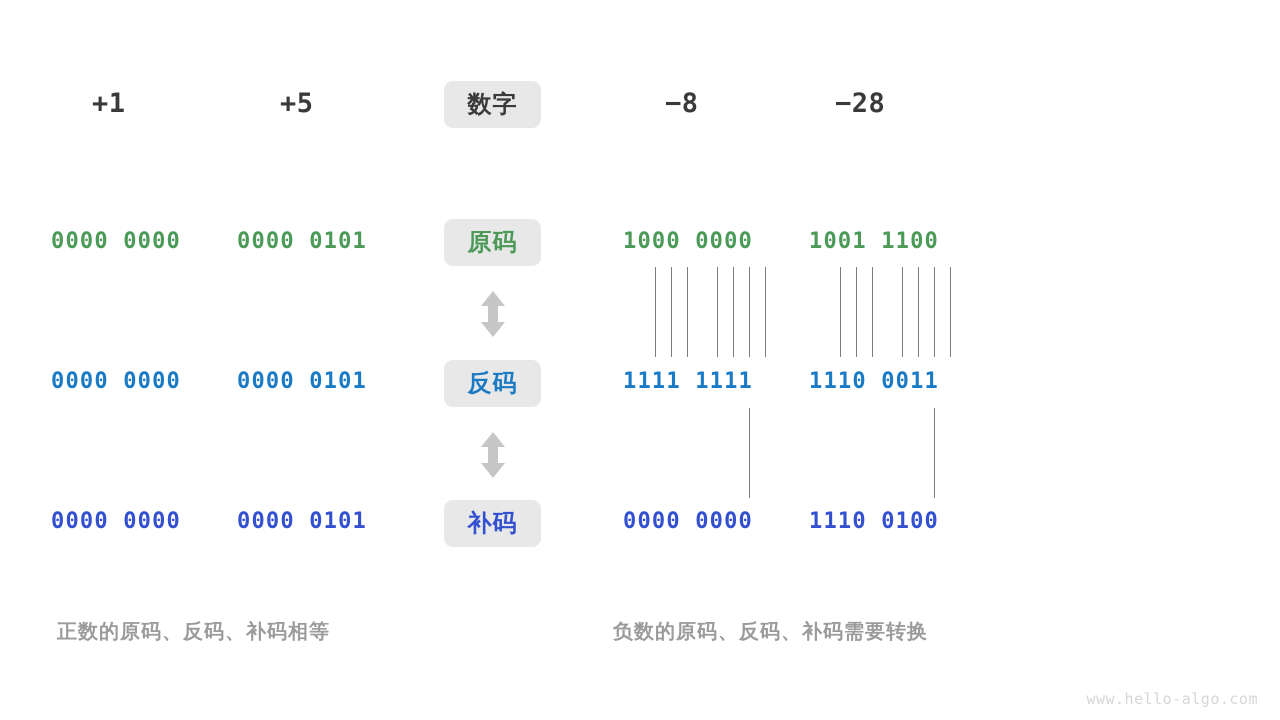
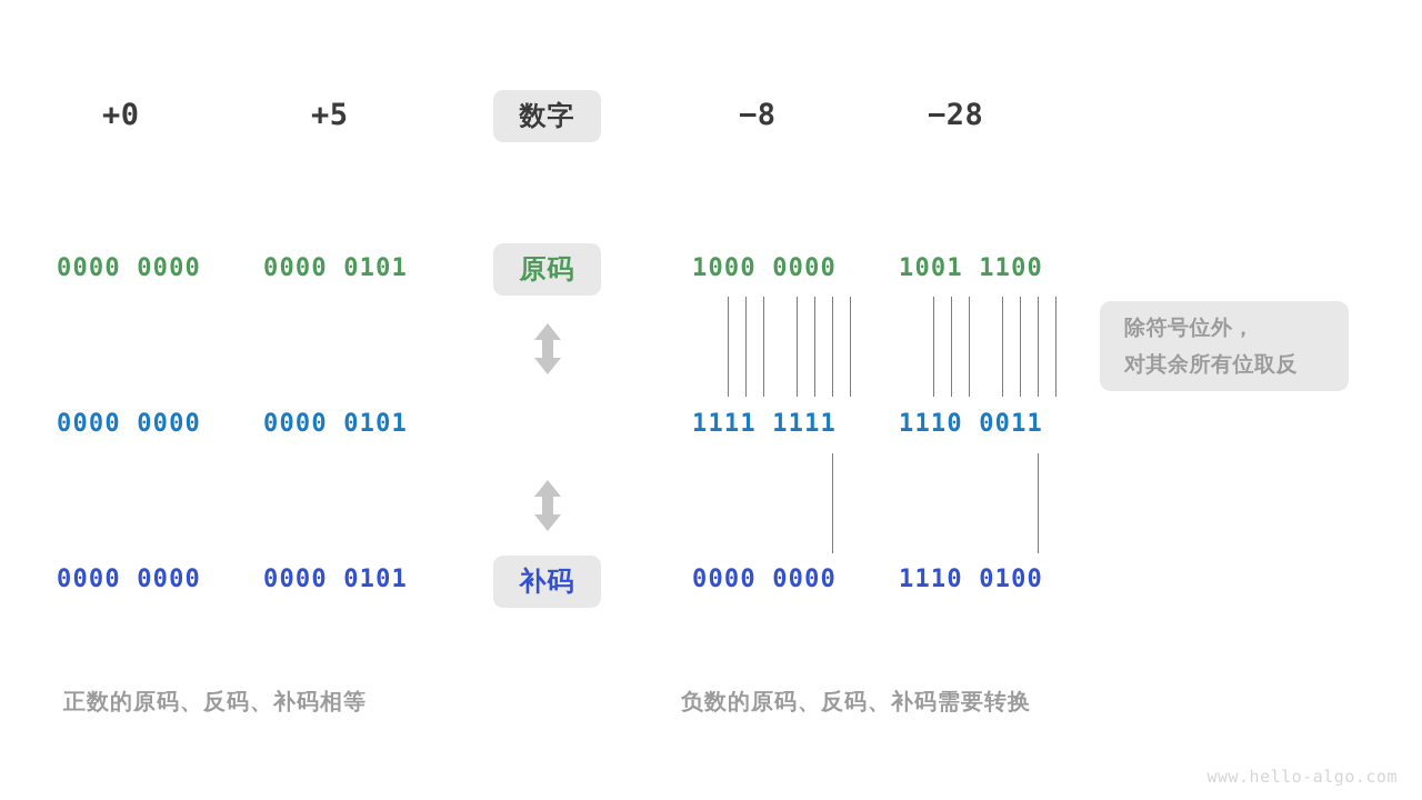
- +1
+ +0
  +5
  −8
  −28
  数字
  原码
- 反码
  补码
  0000 0000
  0000 0101
  1000 0000
  1001 1100
  0000 0000
  0000 0101
  1111 1111
  1110 0011
  0000 0000
  0000 0101
  0000 0000
  1110 0100
+ 除符号位外，
+ 对其余所有位取反
  正数的原码、反码、补码相等
  负数的原码、反码、补码需要转换
  www.hello-algo.com
